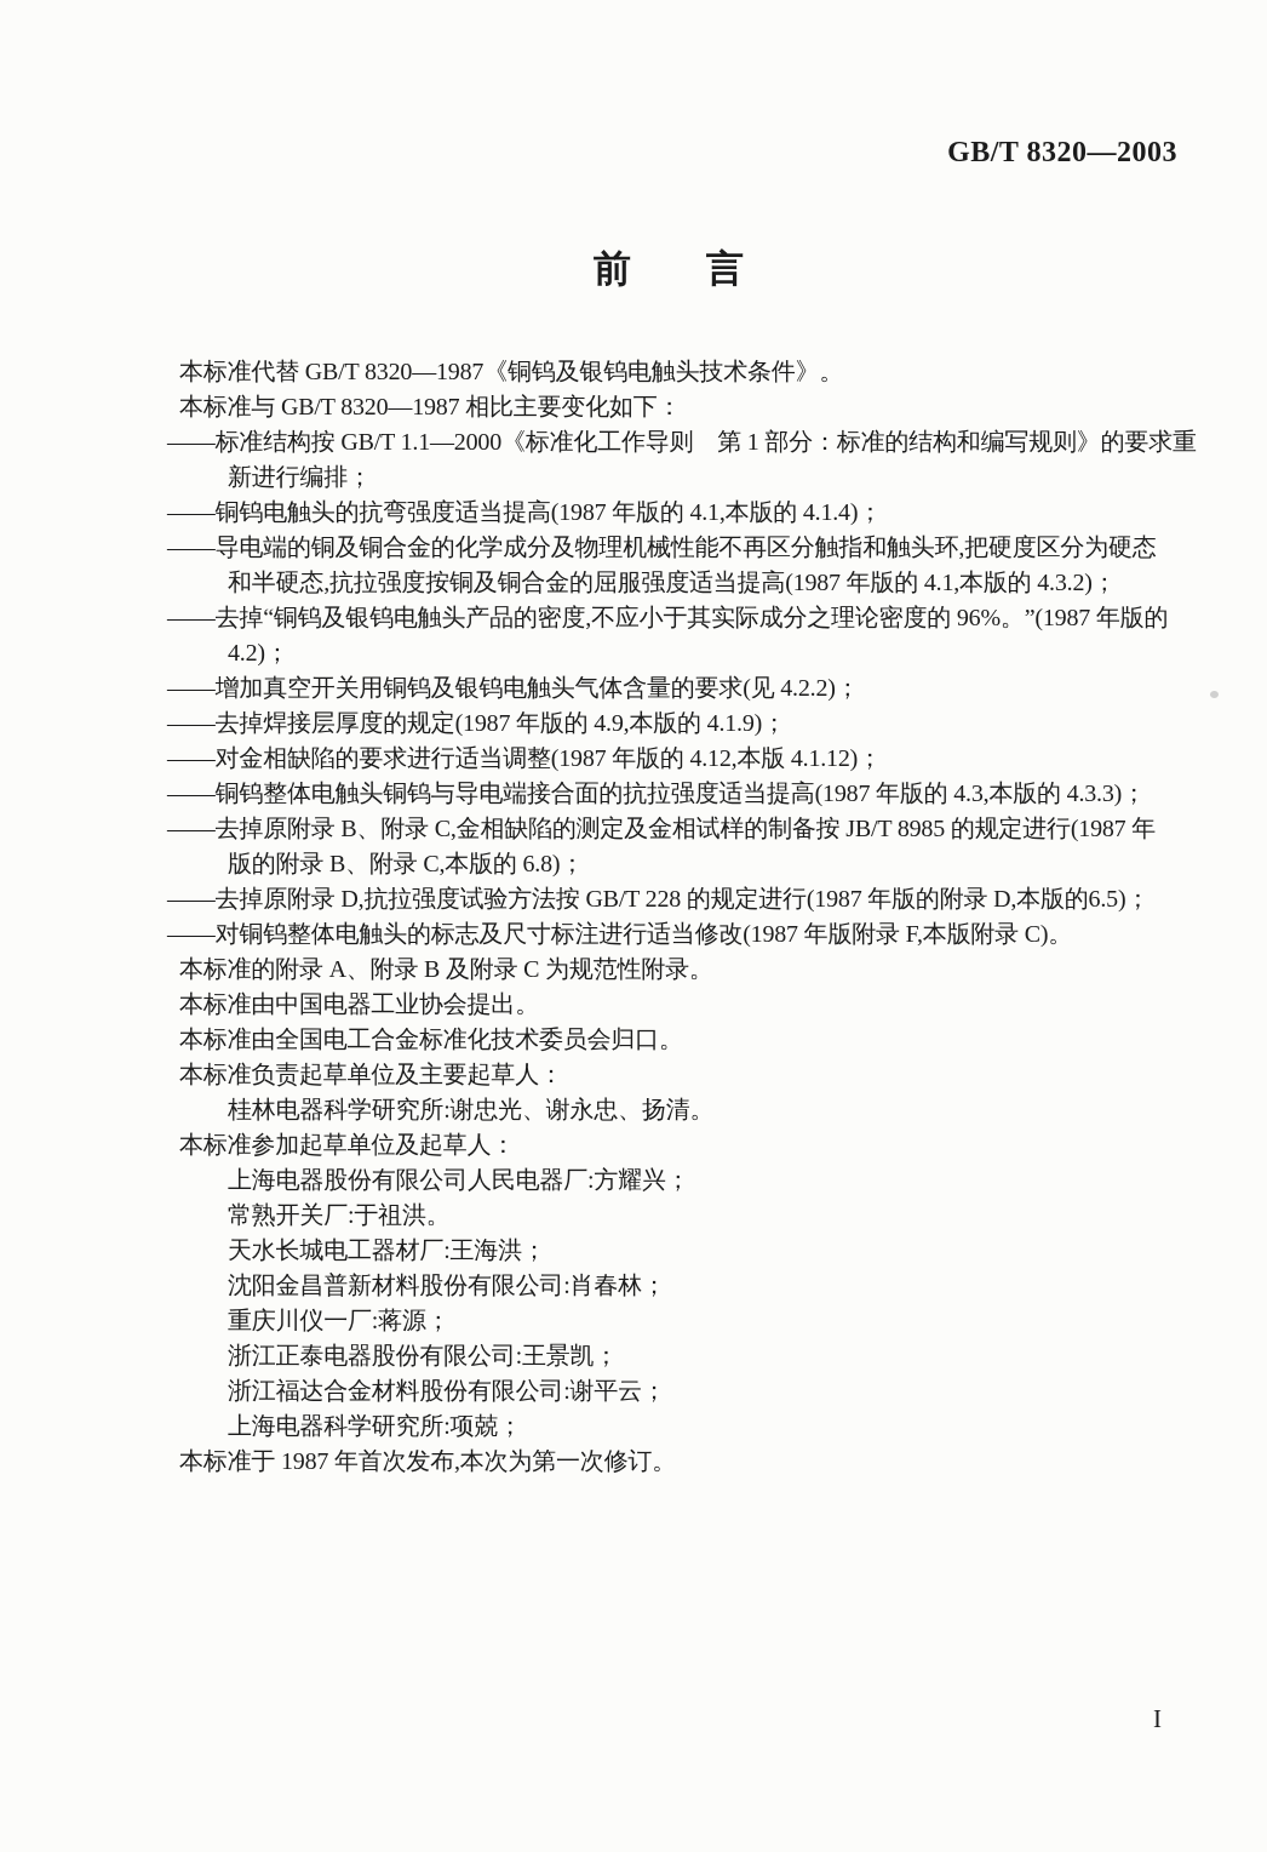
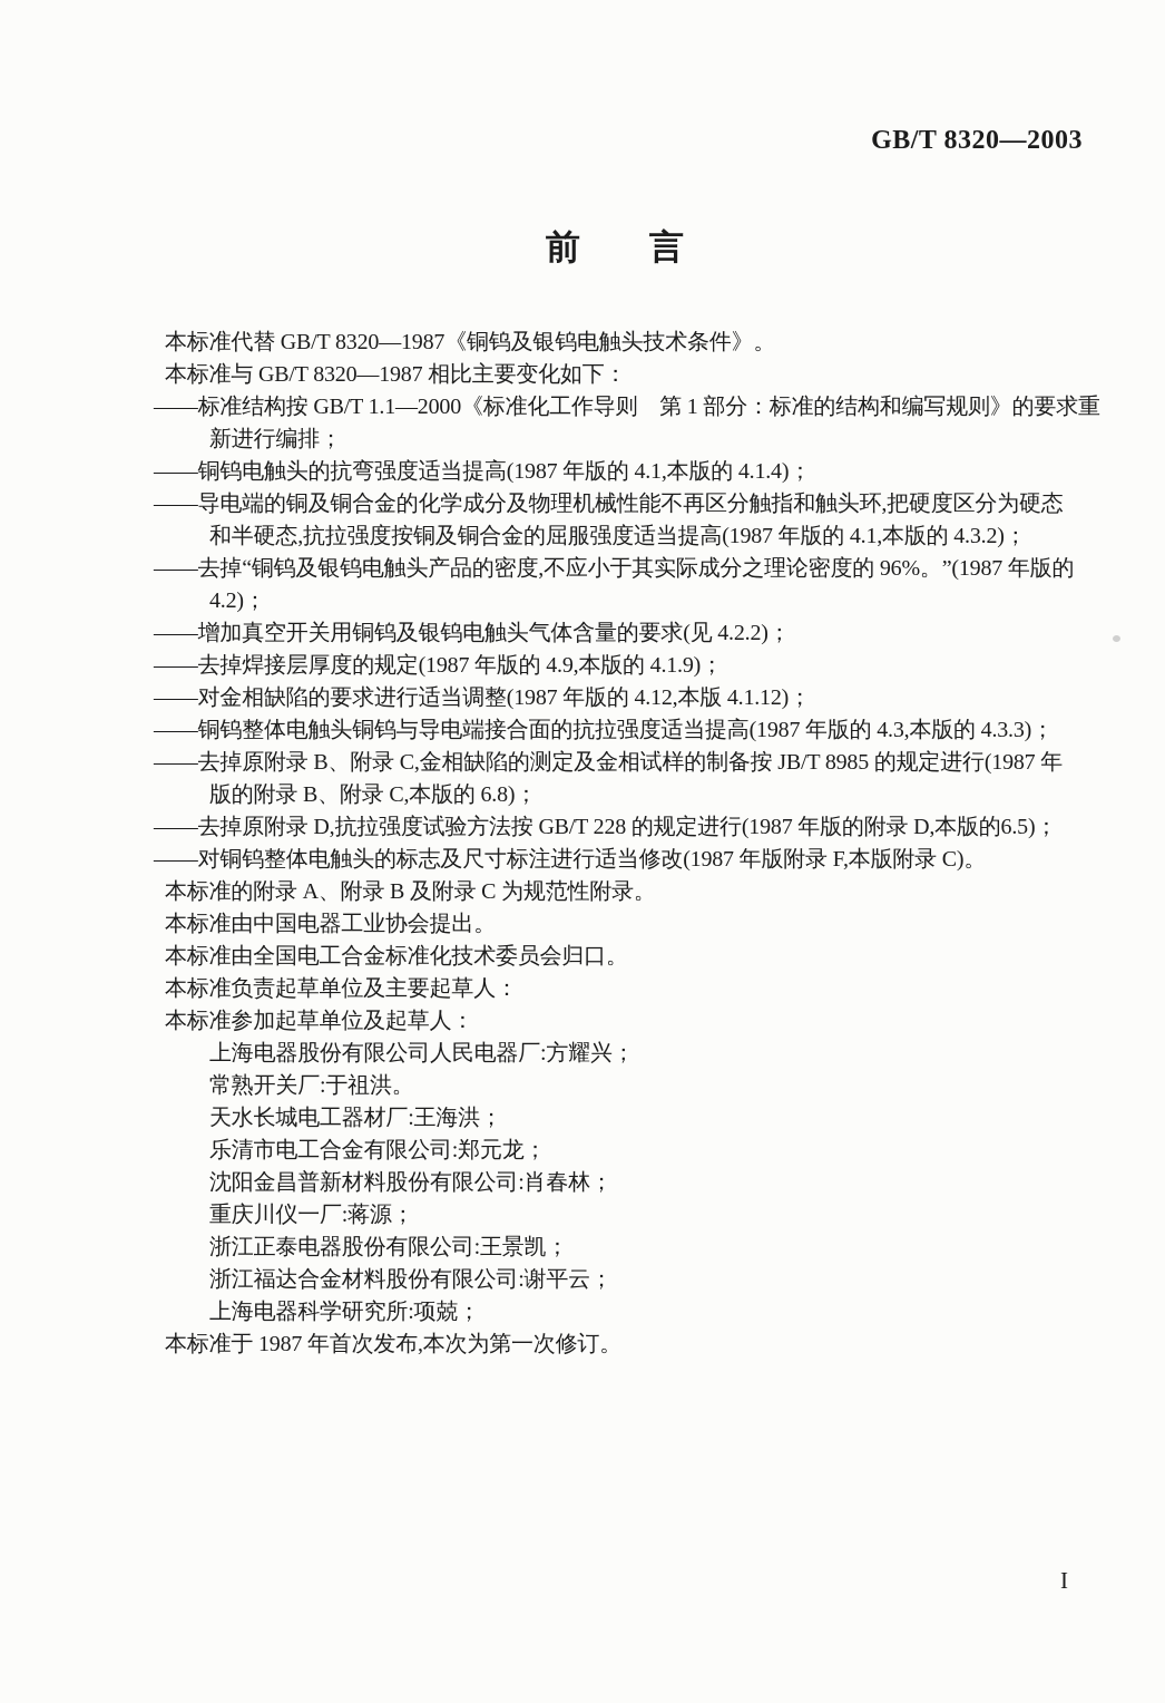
  GB/T 8320—2003
  前 言
  本标准代替 GB/T 8320—1987《铜钨及银钨电触头技术条件》。
  本标准与 GB/T 8320—1987 相比主要变化如下：
  ——标准结构按 GB/T 1.1—2000《标准化工作导则 第 1 部分：标准的结构和编写规则》的要求重
  新进行编排；
  ——铜钨电触头的抗弯强度适当提高(1987 年版的 4.1,本版的 4.1.4)；
  ——导电端的铜及铜合金的化学成分及物理机械性能不再区分触指和触头环,把硬度区分为硬态
  和半硬态,抗拉强度按铜及铜合金的屈服强度适当提高(1987 年版的 4.1,本版的 4.3.2)；
  ——去掉“铜钨及银钨电触头产品的密度,不应小于其实际成分之理论密度的 96%。”(1987 年版的
  4.2)；
  ——增加真空开关用铜钨及银钨电触头气体含量的要求(见 4.2.2)；
  ——去掉焊接层厚度的规定(1987 年版的 4.9,本版的 4.1.9)；
  ——对金相缺陷的要求进行适当调整(1987 年版的 4.12,本版 4.1.12)；
  ——铜钨整体电触头铜钨与导电端接合面的抗拉强度适当提高(1987 年版的 4.3,本版的 4.3.3)；
  ——去掉原附录 B、附录 C,金相缺陷的测定及金相试样的制备按 JB/T 8985 的规定进行(1987 年
  版的附录 B、附录 C,本版的 6.8)；
  ——去掉原附录 D,抗拉强度试验方法按 GB/T 228 的规定进行(1987 年版的附录 D,本版的6.5)；
  ——对铜钨整体电触头的标志及尺寸标注进行适当修改(1987 年版附录 F,本版附录 C)。
  本标准的附录 A、附录 B 及附录 C 为规范性附录。
  本标准由中国电器工业协会提出。
  本标准由全国电工合金标准化技术委员会归口。
  本标准负责起草单位及主要起草人：
- 桂林电器科学研究所:谢忠光、谢永忠、扬清。
  本标准参加起草单位及起草人：
  上海电器股份有限公司人民电器厂:方耀兴；
  常熟开关厂:于祖洪。
  天水长城电工器材厂:王海洪；
+ 乐清市电工合金有限公司:郑元龙；
  沈阳金昌普新材料股份有限公司:肖春林；
  重庆川仪一厂:蒋源；
  浙江正泰电器股份有限公司:王景凯；
  浙江福达合金材料股份有限公司:谢平云；
  上海电器科学研究所:项兢；
  本标准于 1987 年首次发布,本次为第一次修订。
  I
